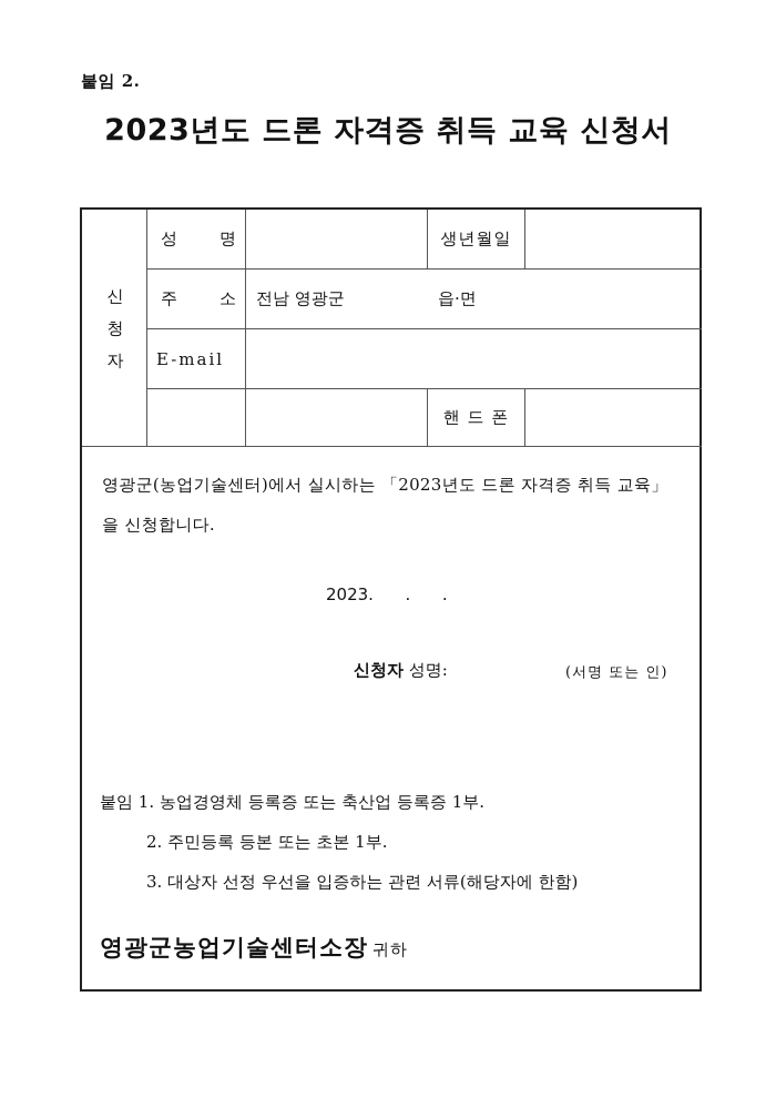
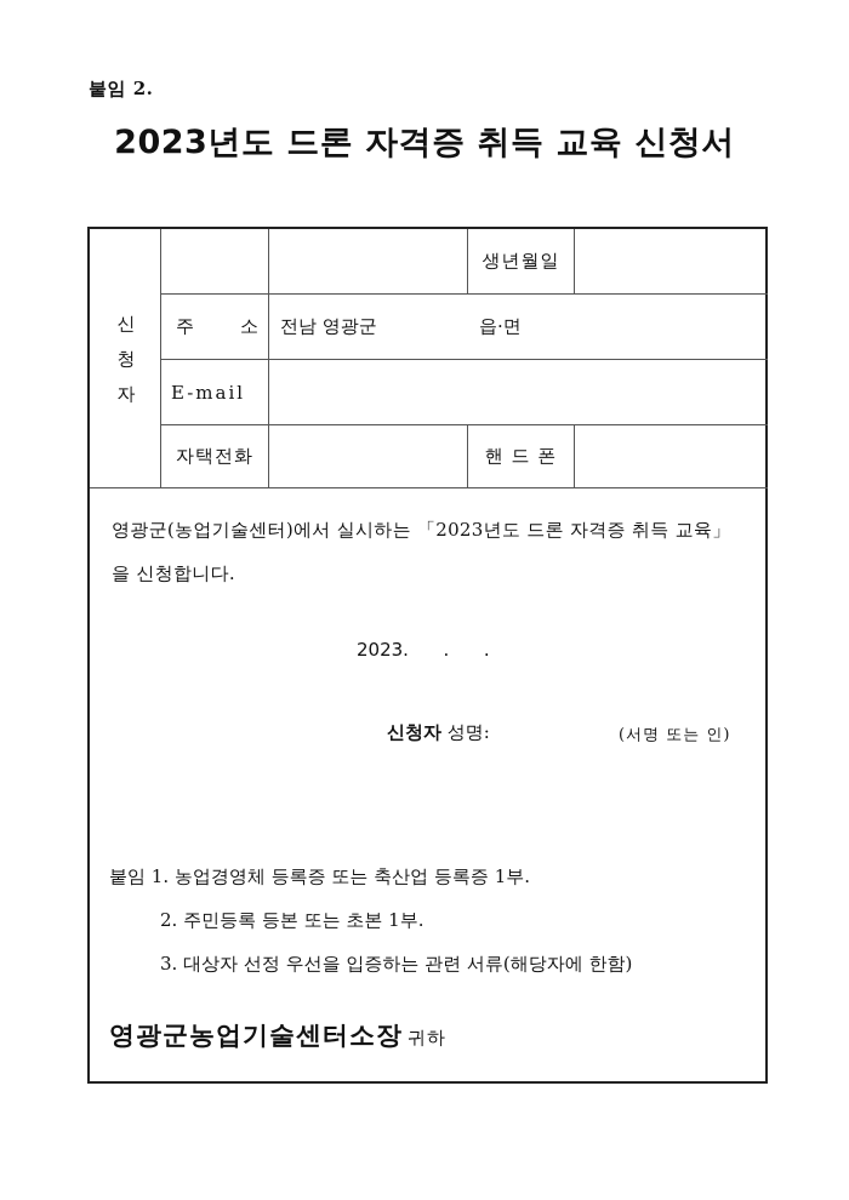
  붙임 2.
  2023년도 드론 자격증 취득 교육 신청서
  신
  청
  자
- 성
- 명
  생년월일
  주
  소
  전남 영광군
  읍·면
  E-mail
+ 자택전화
  핸 드 폰
  영광군(농업기술센터)에서 실시하는 「2023년도 드론 자격증 취득 교육」을 신청합니다.
  2023. . .
  신청자 성명:
  (서명 또는 인)
  붙임 1. 농업경영체 등록증 또는 축산업 등록증 1부.
  2. 주민등록 등본 또는 초본 1부.
  3. 대상자 선정 우선을 입증하는 관련 서류(해당자에 한함)
  영광군농업기술센터소장 귀하
